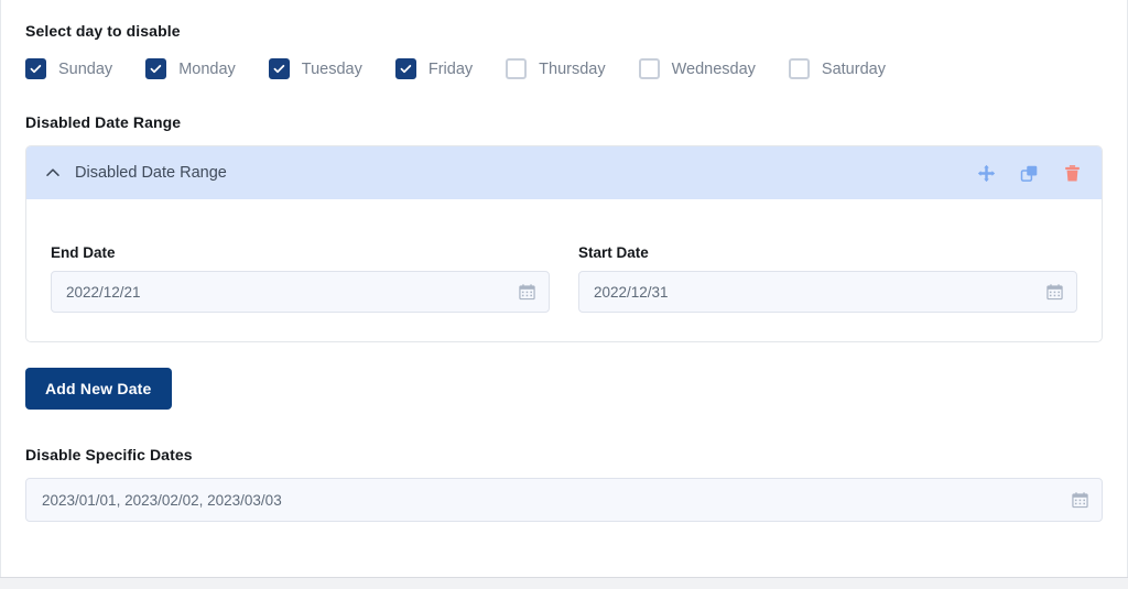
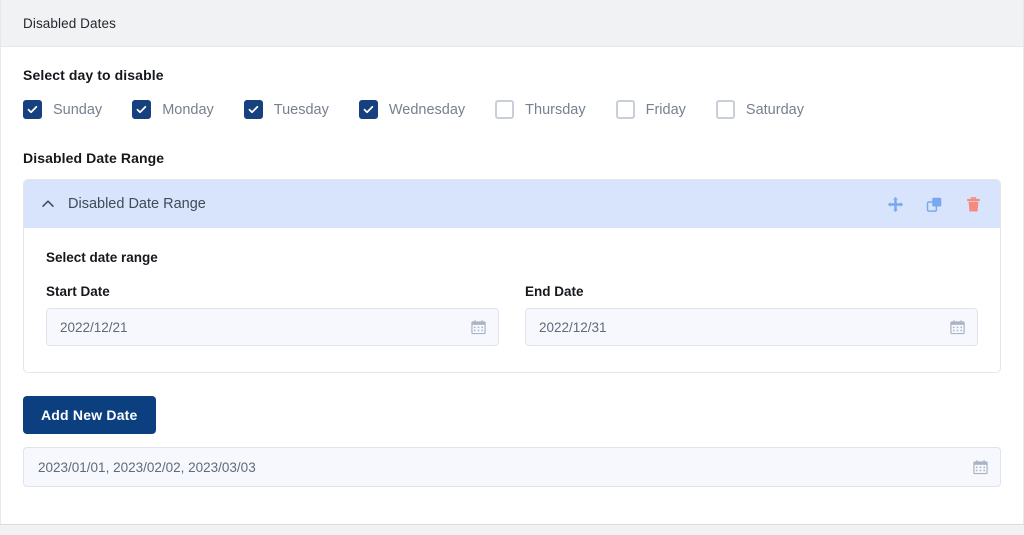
+ Disabled Dates
  Select day to disable
  Sunday
  Monday
  Tuesday
- Friday
+ Wednesday
  Thursday
- Wednesday
+ Friday
  Saturday
  Disabled Date Range
  Disabled Date Range
+ Select date range
- End Date
+ Start Date
  2022/12/21
- Start Date
+ End Date
  2022/12/31
  Add New Date
- Disable Specific Dates
  2023/01/01, 2023/02/02, 2023/03/03
